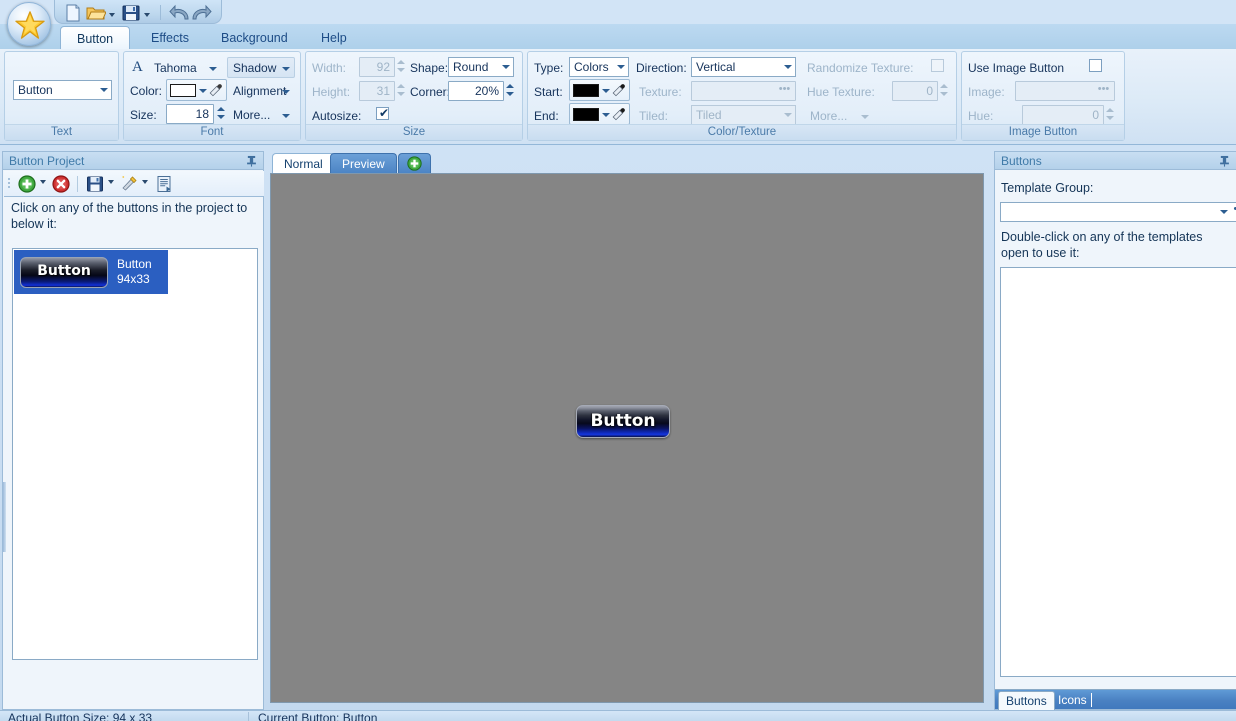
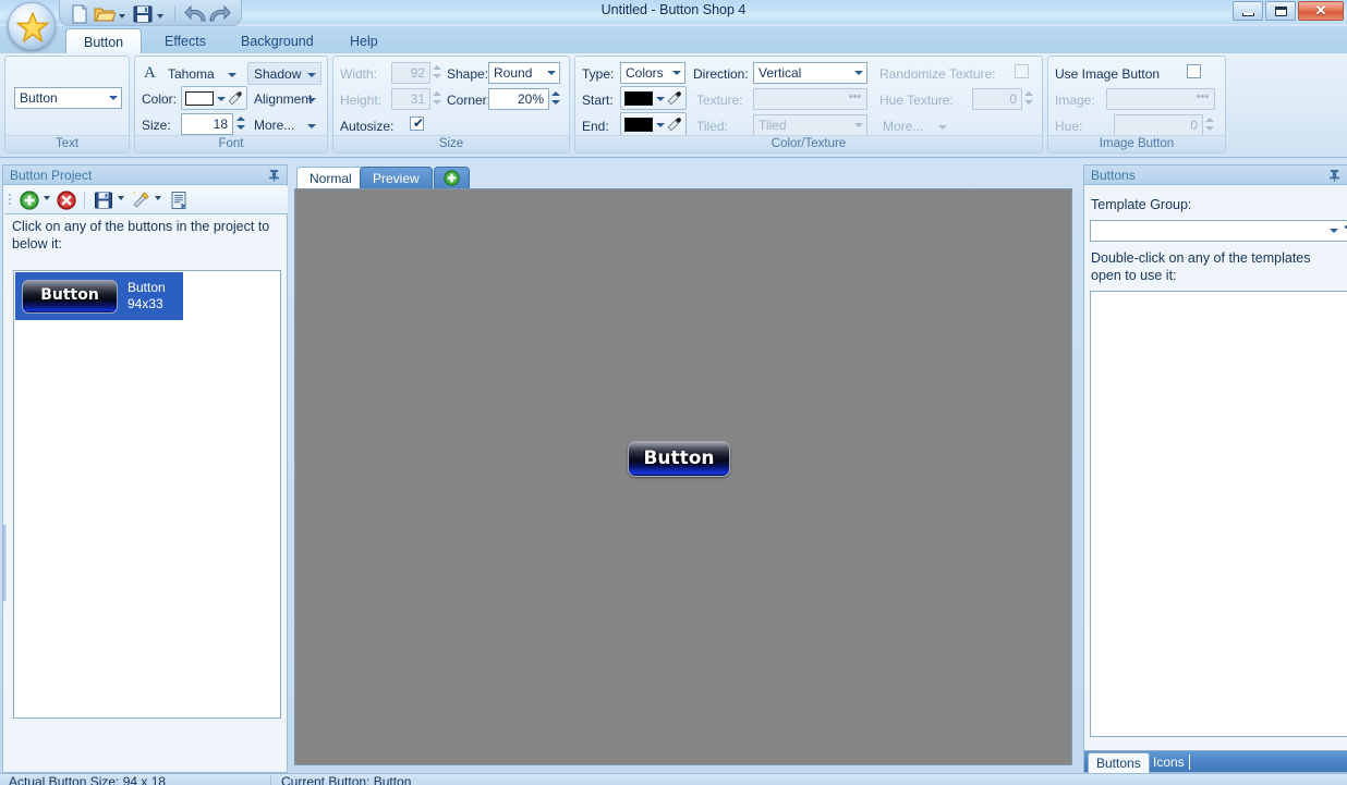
+ Untitled - Button Shop 4
+ ✕
  Button
  Effects
  Background
  Help
  Button
  Text
  A
  Tahoma
  Shadow
  Color:
  Alignment
  Size:
  18
  More...
  Font
  Width:
  92
  Shape:
  Round
  Height:
  31
  Corner
  20%
  Autosize:
  ✔
  Size
  Type:
  Colors
  Direction:
  Vertical
  Randomize Texture:
  Start:
  Texture:
  •••
  Hue Texture:
  0
  End:
  Tiled:
  Tiled
  More...
  Color/Texture
  Use Image Button
  Image:
  •••
  Hue:
  0
  Image Button
  Button Project
  Click on any of the buttons in the project to below it:
  Button
  Button
  94x33
  Normal
  Preview
  Button
  Buttons
  Template Group:
  Double-click on any of the templates open to use it:
  Buttons
  Icons
- Actual Button Size: 94 x 33
+ Actual Button Size: 94 x 18
  Current Button: Button
